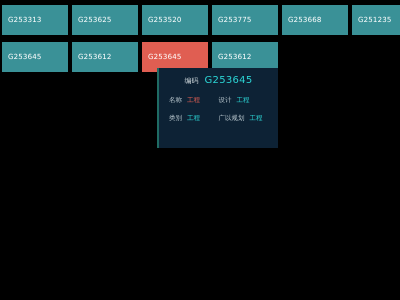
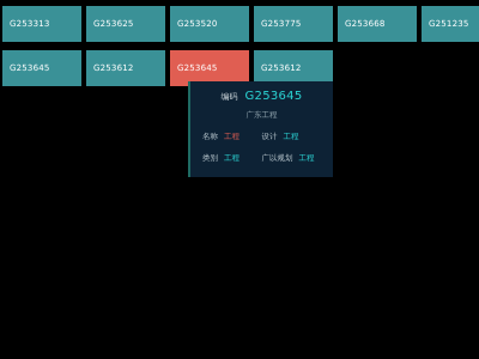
  G253313
  G253625
  G253520
  G253775
  G253668
  G251235
  G253645
  G253612
  G253645
  G253612
  编码
  G253645
+ 广东工程
  名称
  工程
  设计
  工程
  类别
  工程
  广以规划
  工程
